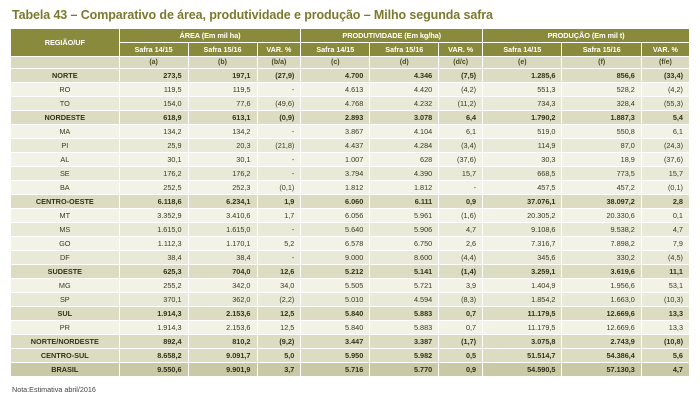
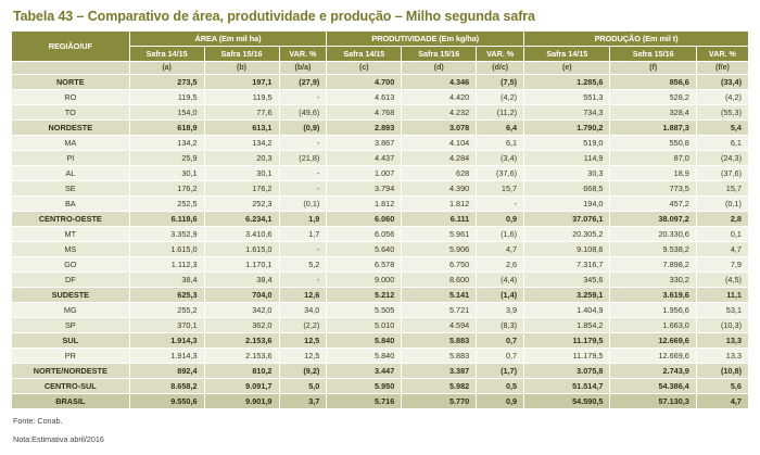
  Tabela 43 – Comparativo de área, produtividade e produção – Milho segunda safra
  REGIÃO/UF	ÁREA (Em mil ha)	PRODUTIVIDADE (Em kg/ha)	PRODUÇÃO (Em mil t)
  Safra 14/15	Safra 15/16	VAR. %	Safra 14/15	Safra 15/16	VAR. %	Safra 14/15	Safra 15/16	VAR. %
  NORTE	273,5	197,1	(27,9)	4.700	4.346	(7,5)	1.285,6	856,6	(33,4)
  RO	119,5	119,5	-	4.613	4.420	(4,2)	551,3	528,2	(4,2)
  TO	154,0	77,6	(49,6)	4.768	4.232	(11,2)	734,3	328,4	(55,3)
  NORDESTE	618,9	613,1	(0,9)	2.893	3.078	6,4	1.790,2	1.887,3	5,4
  MA	134,2	134,2	-	3.867	4.104	6,1	519,0	550,8	6,1
  PI	25,9	20,3	(21,8)	4.437	4.284	(3,4)	114,9	87,0	(24,3)
  AL	30,1	30,1	-	1.007	628	(37,6)	30,3	18,9	(37,6)
  SE	176,2	176,2	-	3.794	4.390	15,7	668,5	773,5	15,7
- BA	252,5	252,3	(0,1)	1.812	1.812	-	457,5	457,2	(0,1)
+ BA	252,5	252,3	(0,1)	1.812	1.812	-	194,0	457,2	(0,1)
  CENTRO-OESTE	6.118,6	6.234,1	1,9	6.060	6.111	0,9	37.076,1	38.097,2	2,8
  MT	3.352,9	3.410,6	1,7	6.056	5.961	(1,6)	20.305,2	20.330,6	0,1
  MS	1.615,0	1.615,0	-	5.640	5.906	4,7	9.108,6	9.538,2	4,7
  GO	1.112,3	1.170,1	5,2	6.578	6.750	2,6	7.316,7	7.898,2	7,9
  DF	38,4	38,4	-	9.000	8.600	(4,4)	345,6	330,2	(4,5)
  SUDESTE	625,3	704,0	12,6	5.212	5.141	(1,4)	3.259,1	3.619,6	11,1
  MG	255,2	342,0	34,0	5.505	5.721	3,9	1.404,9	1.956,6	53,1
  SP	370,1	362,0	(2,2)	5.010	4.594	(8,3)	1.854,2	1.663,0	(10,3)
  SUL	1.914,3	2.153,6	12,5	5.840	5.883	0,7	11.179,5	12.669,6	13,3
  PR	1.914,3	2.153,6	12,5	5.840	5.883	0,7	11.179,5	12.669,6	13,3
  NORTE/NORDESTE	892,4	810,2	(9,2)	3.447	3.387	(1,7)	3.075,8	2.743,9	(10,8)
  CENTRO-SUL	8.658,2	9.091,7	5,0	5.950	5.982	0,5	51.514,7	54.386,4	5,6
  BRASIL	9.550,6	9.901,9	3,7	5.716	5.770	0,9	54.590,5	57.130,3	4,7
+ Fonte: Conab.
  Nota:Estimativa abril/2016
